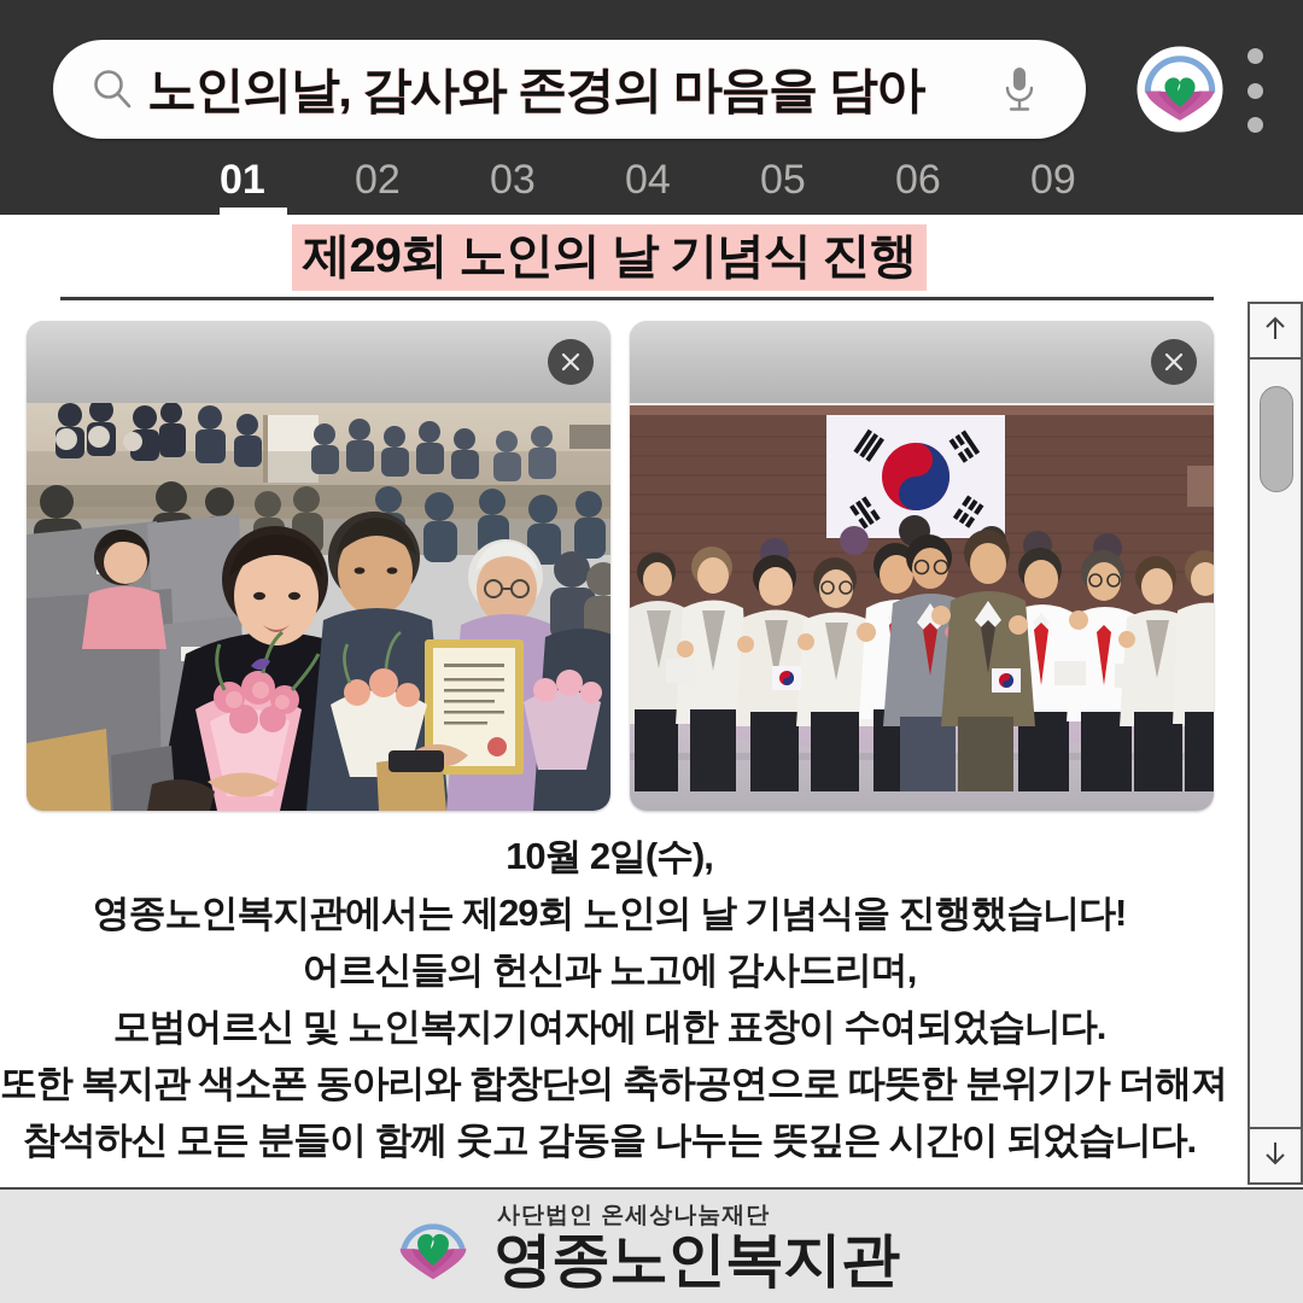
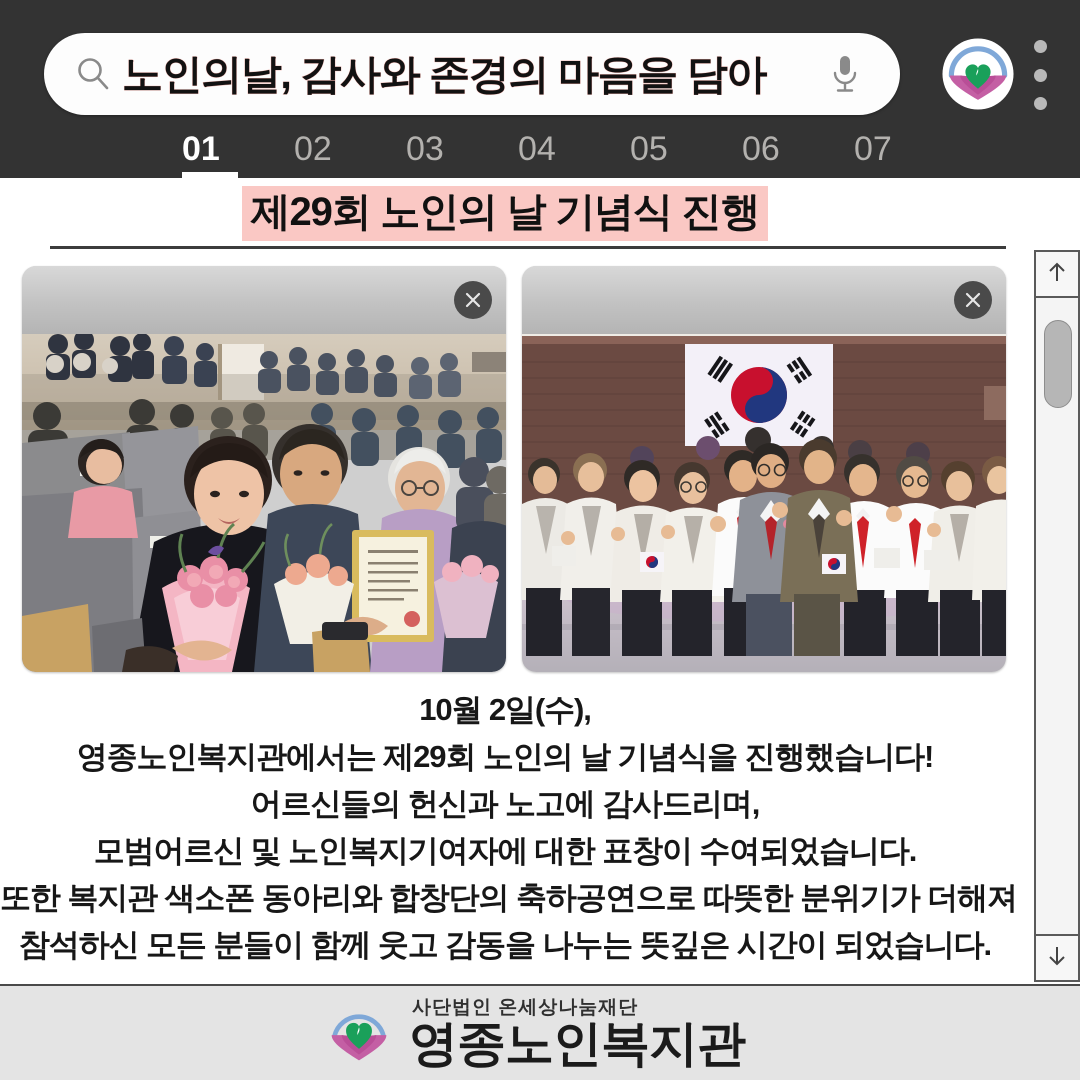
  노인의날, 감사와 존경의 마음을 담아
  01
  02
  03
  04
  05
  06
- 09
+ 07
  제29회 노인의 날 기념식 진행
  10월 2일(수),
  영종노인복지관에서는 제29회 노인의 날 기념식을 진행했습니다!
  어르신들의 헌신과 노고에 감사드리며,
  모범어르신 및 노인복지기여자에 대한 표창이 수여되었습니다.
  또한 복지관 색소폰 동아리와 합창단의 축하공연으로 따뜻한 분위기가 더해져
  참석하신 모든 분들이 함께 웃고 감동을 나누는 뜻깊은 시간이 되었습니다.
  사단법인 온세상나눔재단
  영종노인복지관
